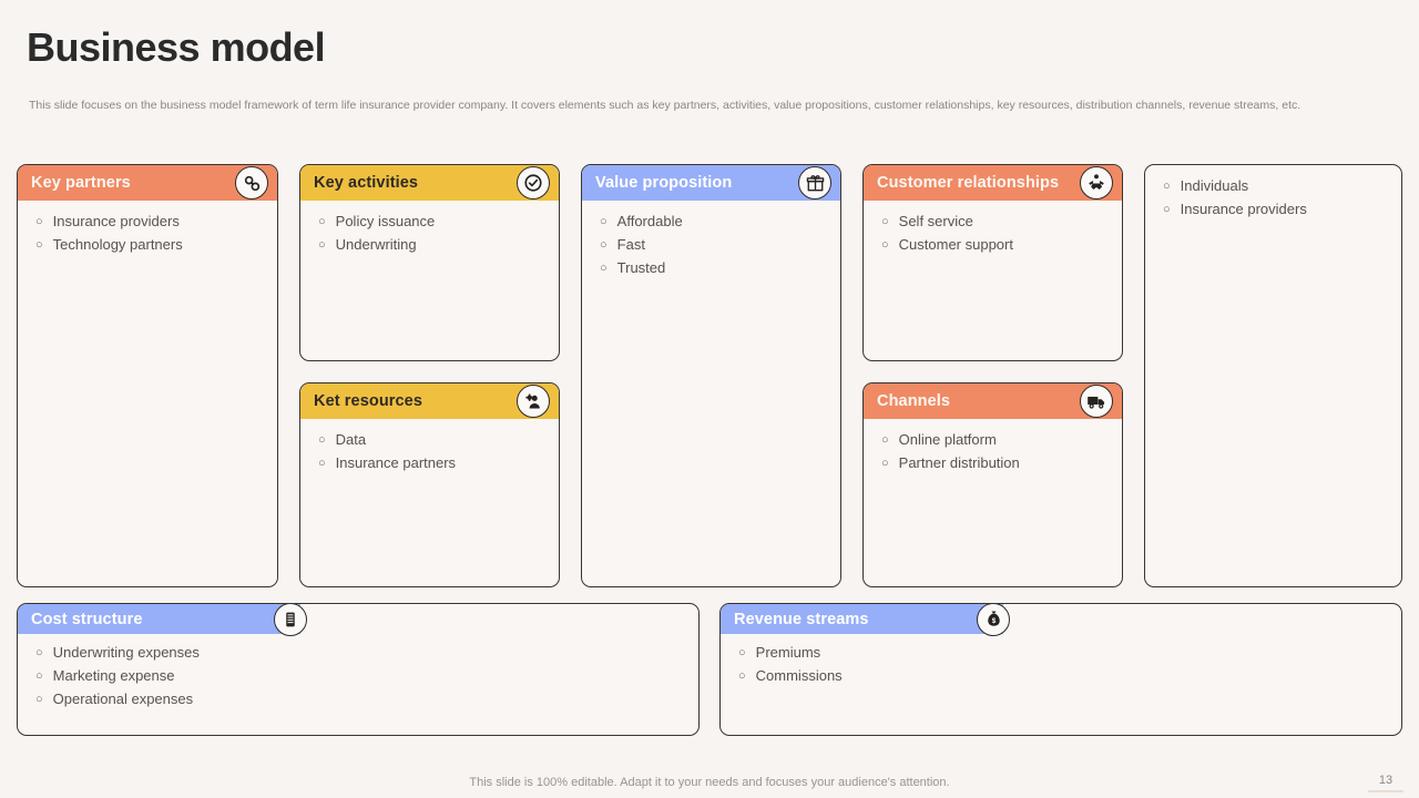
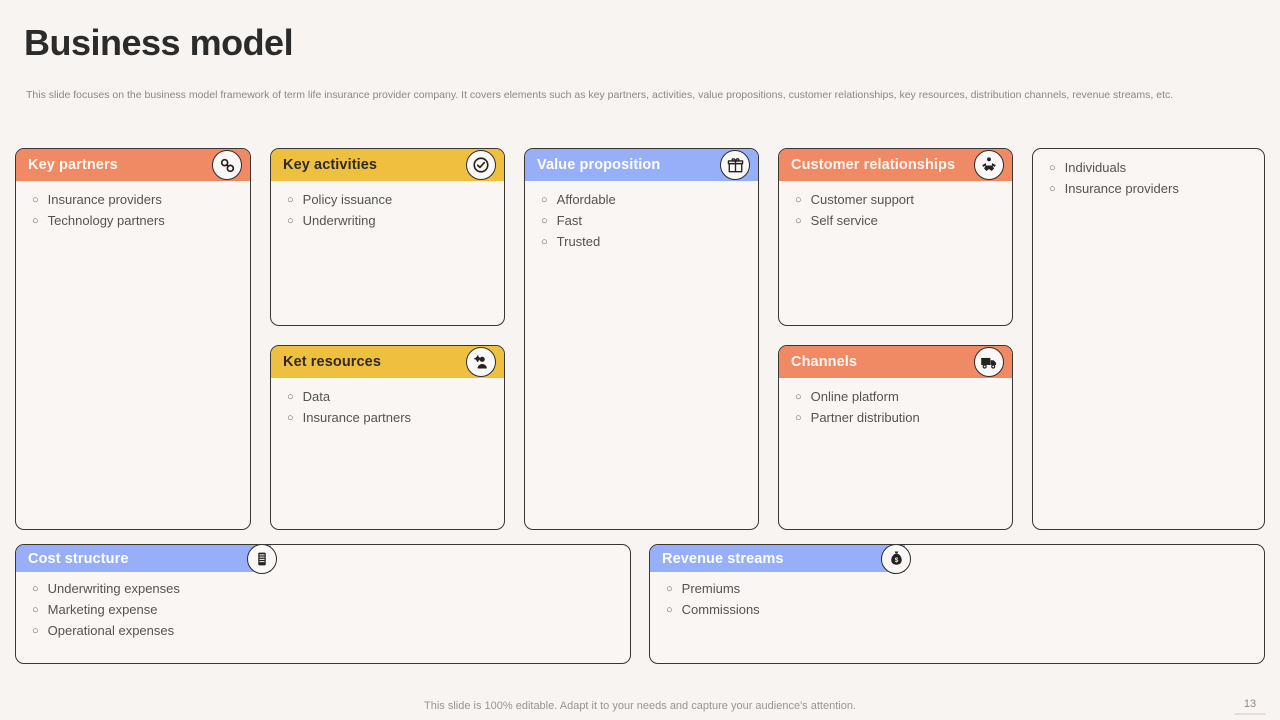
  Business model
  This slide focuses on the business model framework of term life insurance provider company. It covers elements such as key partners, activities, value propositions, customer relationships, key resources, distribution channels, revenue streams, etc.
  Key partners
  ○
  Insurance providers
  ○
  Technology partners
  Key activities
  ○
  Policy issuance
  ○
  Underwriting
  Ket resources
  ○
  Data
  ○
  Insurance partners
  Value proposition
  ○
  Affordable
  ○
  Fast
  ○
  Trusted
  Customer relationships
  ○
- Self service
+ Customer support
  ○
- Customer support
+ Self service
  Channels
  ○
  Online platform
  ○
  Partner distribution
  ○
  Individuals
  ○
  Insurance providers
  Cost structure
  ○
  Underwriting expenses
  ○
  Marketing expense
  ○
  Operational expenses
  Revenue streams
  ○
  Premiums
  ○
  Commissions
- This slide is 100% editable. Adapt it to your needs and focuses your audience's attention.
+ This slide is 100% editable. Adapt it to your needs and capture your audience's attention.
  13
